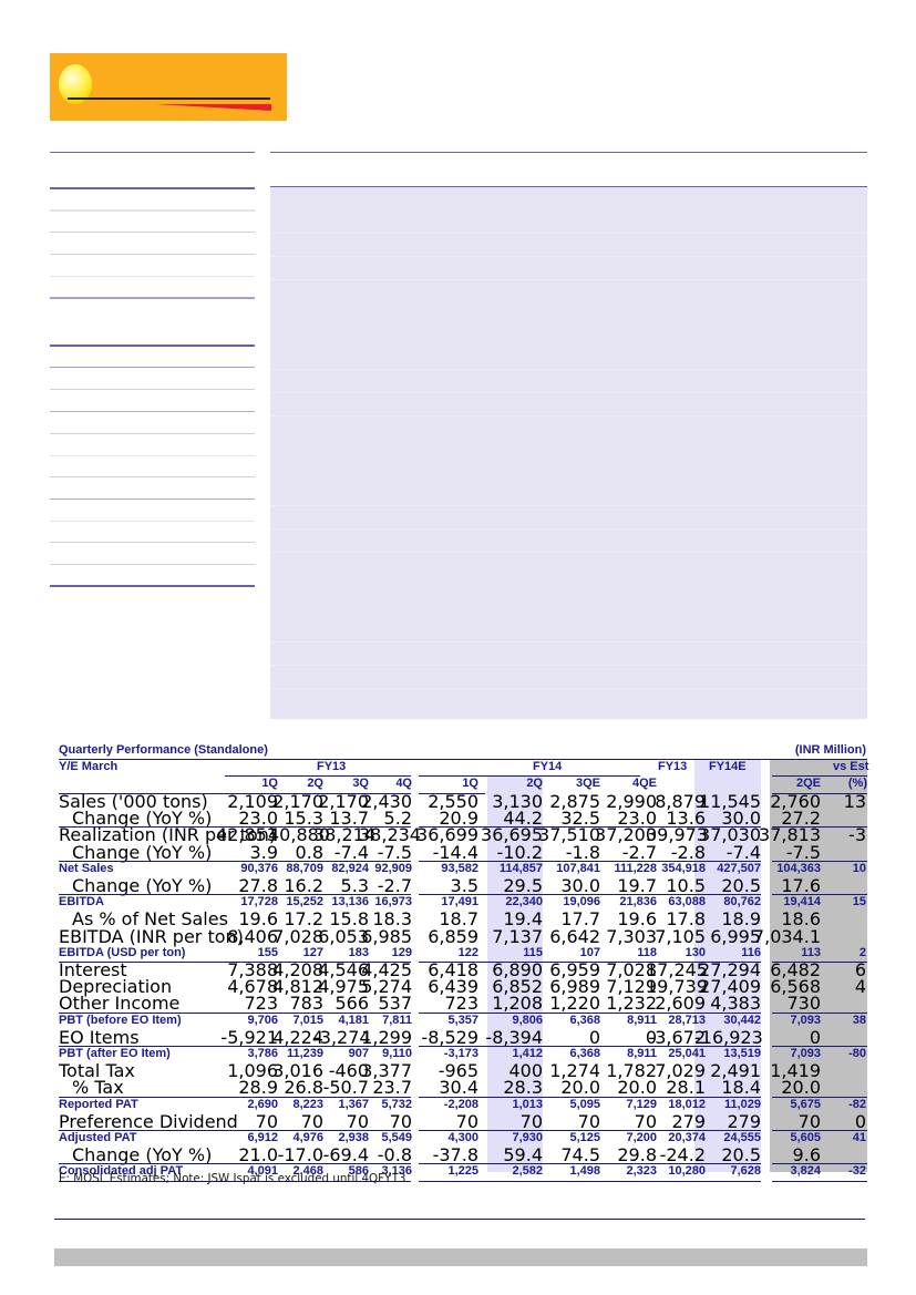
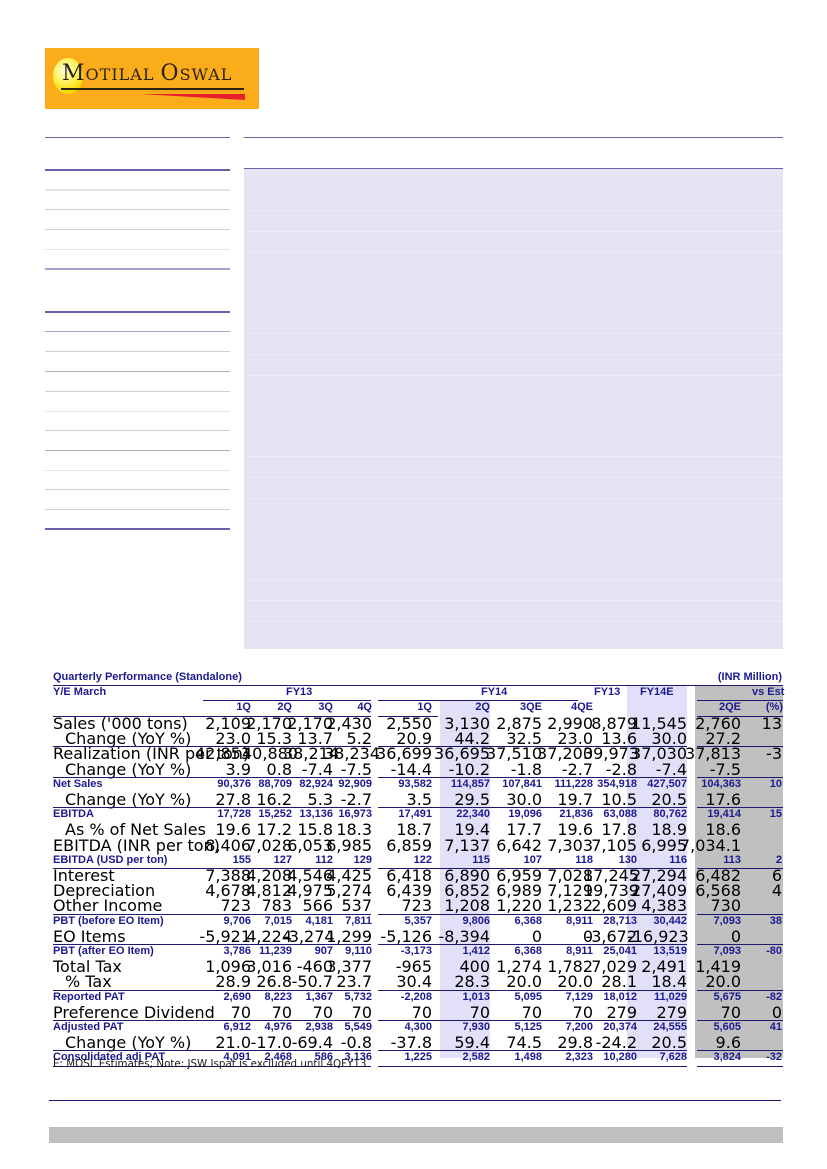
+ MOTILAL OSWAL
  Quarterly Performance (Standalone)
  (INR Million)
  Y/E March
  FY13
  FY14
  FY13
  FY14E
  vs Est
  1Q
  2Q
  3Q
  4Q
  1Q
  2Q
  3QE
  4QE
  2QE
  (%)
  Sales ('000 tons)
  2,109
  2,170
  2,170
  2,430
  2,550
  3,130
  2,875
  2,990
  8,879
  11,545
  2,760
  13
  Change (YoY %)
  23.0
  15.3
  13.7
  5.2
  20.9
  44.2
  32.5
  23.0
  13.6
  30.0
  27.2
  Realization (INR per ton)
  42,853
  40,88
  38,21
  38,23
  36,699
  36,695
  37,510
  37,200
  39,973
  37,030
  37,813
  -3
  Change (YoY %)
  3.9
  0.8
  -7.4
  -7.5
  -14.4
  -10.2
  -1.8
  -2.7
  -2.8
  -7.4
  -7.5
  Net Sales
  90,376
  88,709
  82,924
  92,909
  93,582
  114,857
  107,841
  111,228
  354,918
  427,507
  104,363
  10
  Change (YoY %)
  27.8
  16.2
  5.3
  -2.7
  3.5
  29.5
  30.0
  19.7
  10.5
  20.5
  17.6
  EBITDA
  17,728
  15,252
  13,136
  16,973
  17,491
  22,340
  19,096
  21,836
  63,088
  80,762
  19,414
  15
  As % of Net Sales
  19.6
  17.2
  15.8
  18.3
  18.7
  19.4
  17.7
  19.6
  17.8
  18.9
  18.6
  EBITDA (INR per ton)
  8,406
  7,028
  6,053
  6,985
  6,859
  7,137
  6,642
  7,303
  7,105
  6,995
  7,034.1
  EBITDA (USD per ton)
  155
  127
- 183
+ 112
  129
  122
  115
  107
  118
  130
  116
  113
  2
  Interest
  7,388
  4,208
  4,546
  4,425
  6,418
  6,890
  6,959
  7,028
  17,245
  27,294
  6,482
  6
  Depreciation
  4,678
  4,812
  4,975
  5,274
  6,439
  6,852
  6,989
  7,129
  19,739
  27,409
  6,568
  4
  Other Income
  723
  783
  566
  537
  723
  1,208
  1,220
  1,232
  2,609
  4,383
  730
  PBT (before EO Item)
  9,706
  7,015
  4,181
  7,811
  5,357
  9,806
  6,368
  8,911
  28,713
  30,442
  7,093
  38
  EO Items
  -5,921
  4,224
  -3,274
  1,299
- -8,529
+ -5,126
  -8,394
  0
  0
  -3,672
  -16,923
  0
  PBT (after EO Item)
  3,786
  11,239
  907
  9,110
  -3,173
  1,412
  6,368
  8,911
  25,041
  13,519
  7,093
  -80
  Total Tax
  1,096
  3,016
  -460
  3,377
  -965
  400
  1,274
  1,782
  7,029
  2,491
  1,419
  % Tax
  28.9
  26.8
  -50.7
  23.7
  30.4
  28.3
  20.0
  20.0
  28.1
  18.4
  20.0
  Reported PAT
  2,690
  8,223
  1,367
  5,732
  -2,208
  1,013
  5,095
  7,129
  18,012
  11,029
  5,675
  -82
  Preference Dividend
  70
  70
  70
  70
  70
  70
  70
  70
  279
  279
  70
  0
  Adjusted PAT
  6,912
  4,976
  2,938
  5,549
  4,300
  7,930
  5,125
  7,200
  20,374
  24,555
  5,605
  41
  Change (YoY %)
  21.0
  -17.0
  -69.4
  -0.8
  -37.8
  59.4
  74.5
  29.8
  -24.2
  20.5
  9.6
  Consolidated adj PAT
  4,091
  2,468
  586
  3,136
  1,225
  2,582
  1,498
  2,323
  10,280
  7,628
  3,824
  -32
  E: MOSL Estimates; Note: JSW Ispat is excluded until 4QFY13
